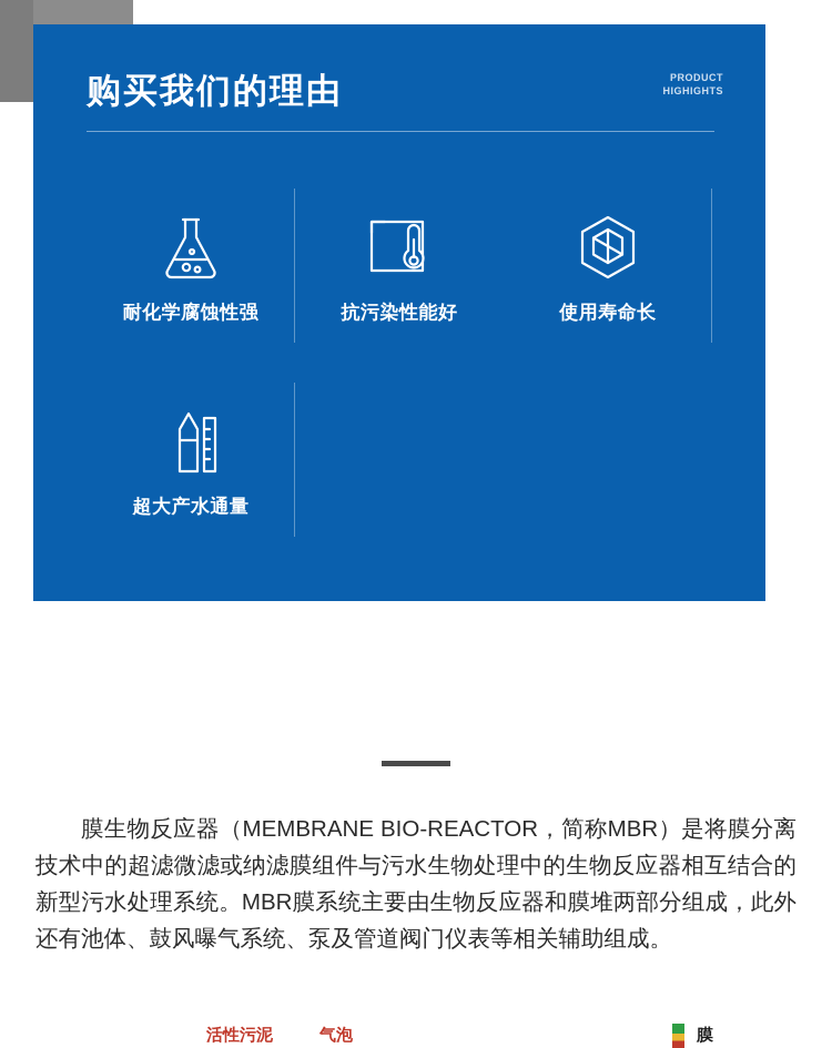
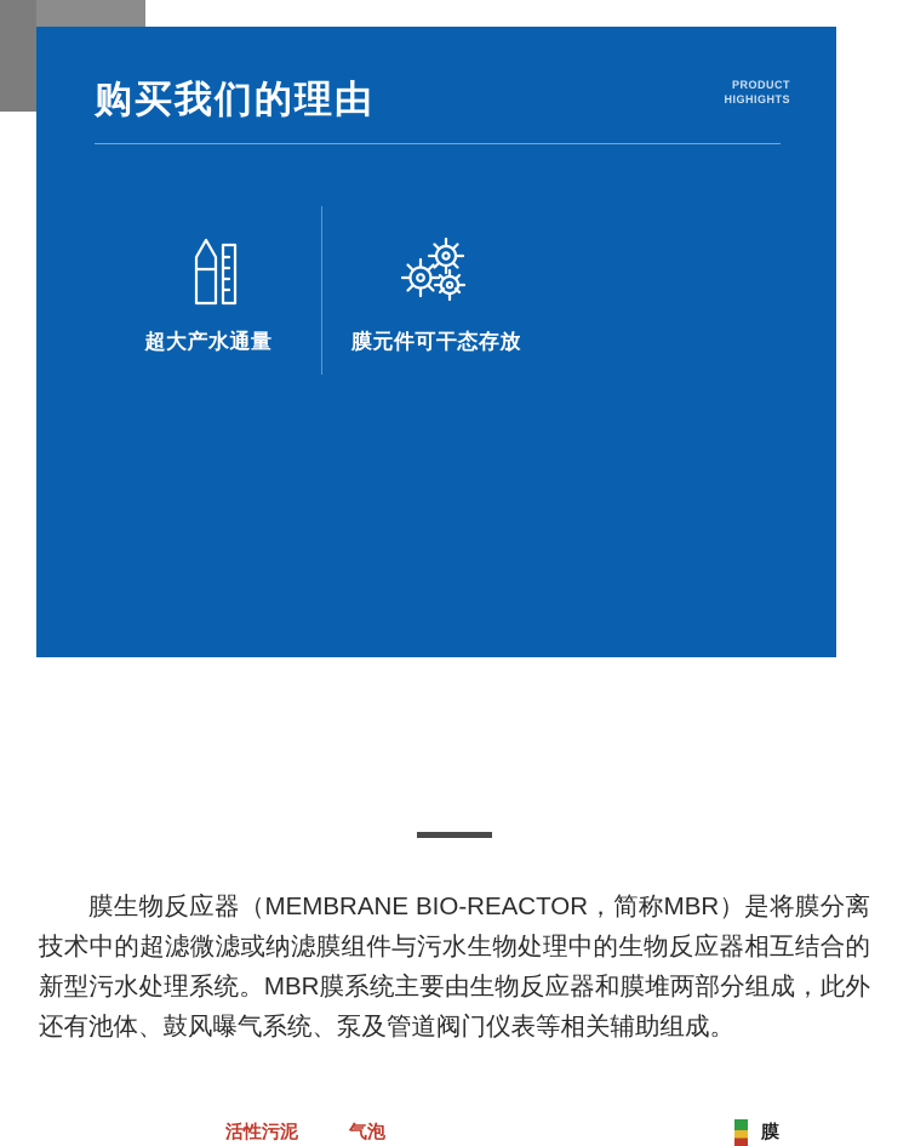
  购买我们的理由
  PRODUCT
  HIGHIGHTS
- 耐化学腐蚀性强
- 抗污染性能好
- 使用寿命长
  超大产水通量
+ 膜元件可干态存放
  膜生物反应器（MEMBRANE BIO-REACTOR，简称MBR）是将膜分离技术中的超滤微滤或纳滤膜组件与污水生物处理中的生物反应器相互结合的新型污水处理系统。MBR膜系统主要由生物反应器和膜堆两部分组成，此外还有池体、鼓风曝气系统、泵及管道阀门仪表等相关辅助组成。
  活性污泥
  气泡
  膜
